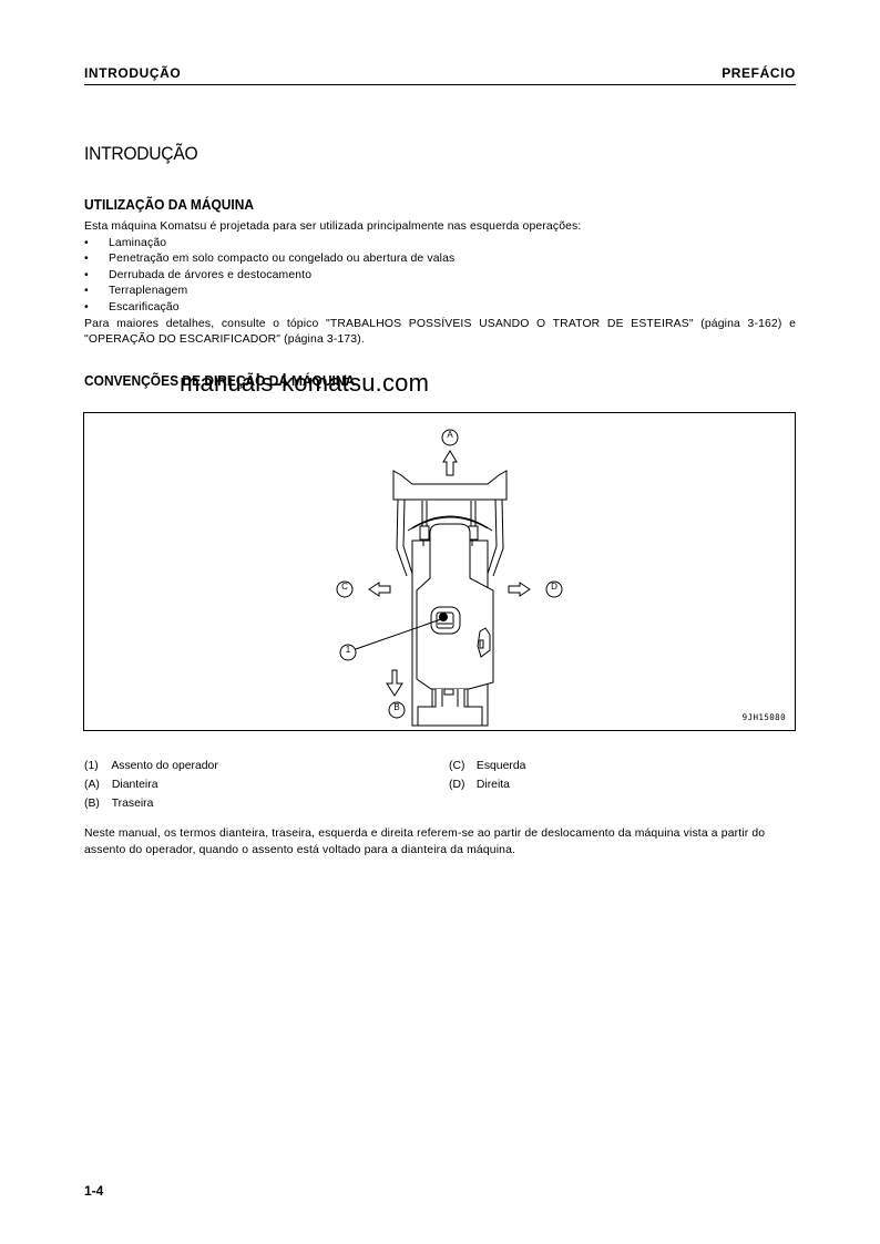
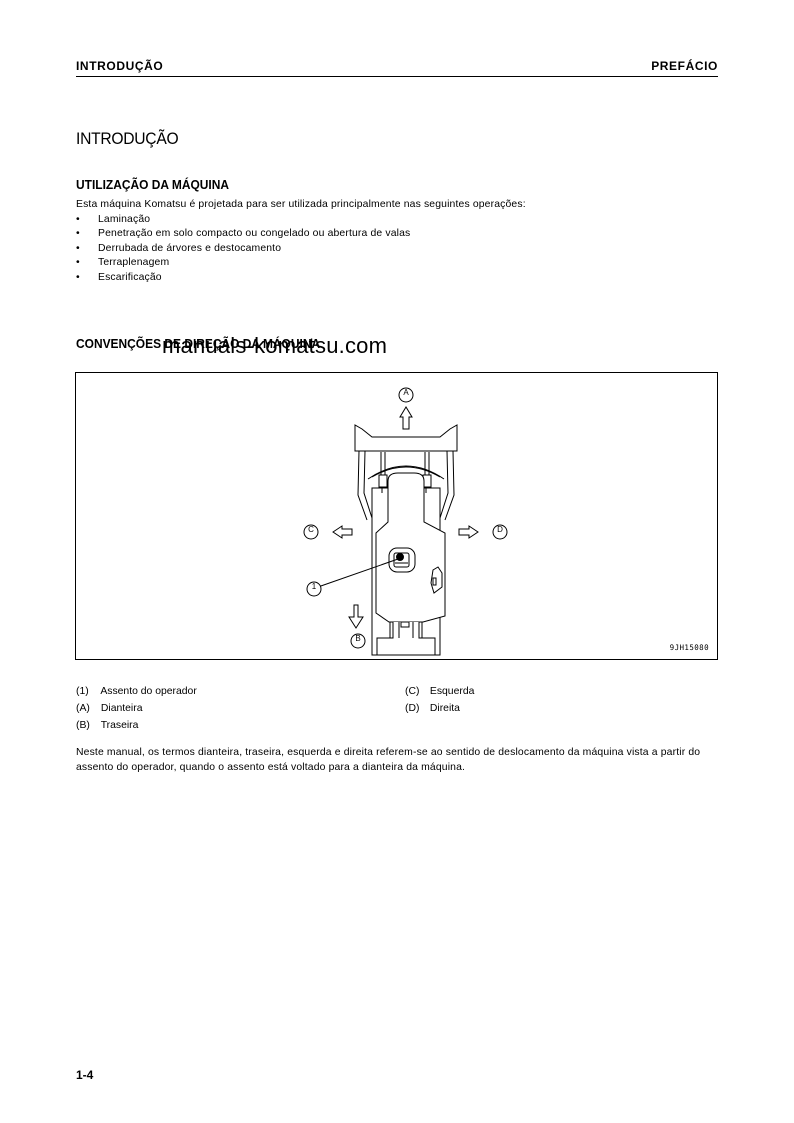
  INTRODUÇÃO
  PREFÁCIO
  INTRODUÇÃO
  UTILIZAÇÃO DA MÁQUINA
- Esta máquina Komatsu é projetada para ser utilizada principalmente nas esquerda operações:
+ Esta máquina Komatsu é projetada para ser utilizada principalmente nas seguintes operações:
  •
  Laminação
  •
  Penetração em solo compacto ou congelado ou abertura de valas
  •
  Derrubada de árvores e destocamento
  •
  Terraplenagem
  •
  Escarificação
- Para maiores detalhes, consulte o tópico "TRABALHOS POSSÍVEIS USANDO O TRATOR DE ESTEIRAS" (página 3-162) e "OPERAÇÃO DO ESCARIFICADOR" (página 3-173).
  CONVENÇÕES DE DIREÇÃO DA MÁQUINA
  manuals-komatsu.com
  A
  B
  C
  D
  1
  9JH15080
  (1) Assento do operador
  (A) Dianteira
  (B) Traseira
  (C) Esquerda
  (D) Direita
- Neste manual, os termos dianteira, traseira, esquerda e direita referem-se ao partir de deslocamento da máquina vista a partir do assento do operador, quando o assento está voltado para a dianteira da máquina.
+ Neste manual, os termos dianteira, traseira, esquerda e direita referem-se ao sentido de deslocamento da máquina vista a partir do assento do operador, quando o assento está voltado para a dianteira da máquina.
  1-4
